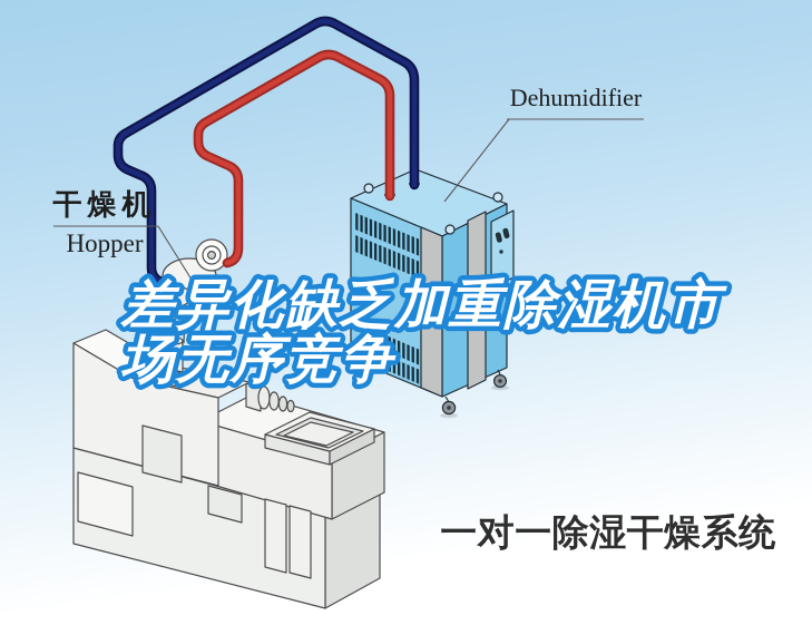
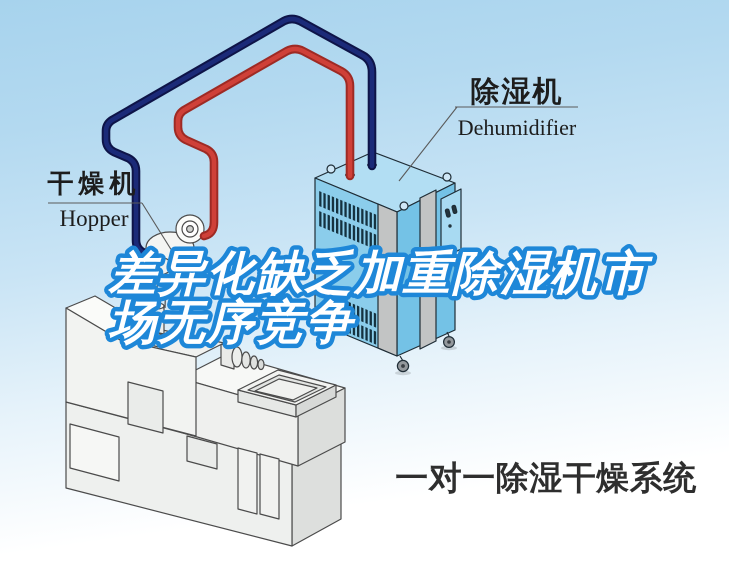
  差异化缺乏加重除湿机市
  场无序竞争
+ 除湿机
  Dehumidifier
  干燥机
  Hopper
  一对一除湿干燥系统
